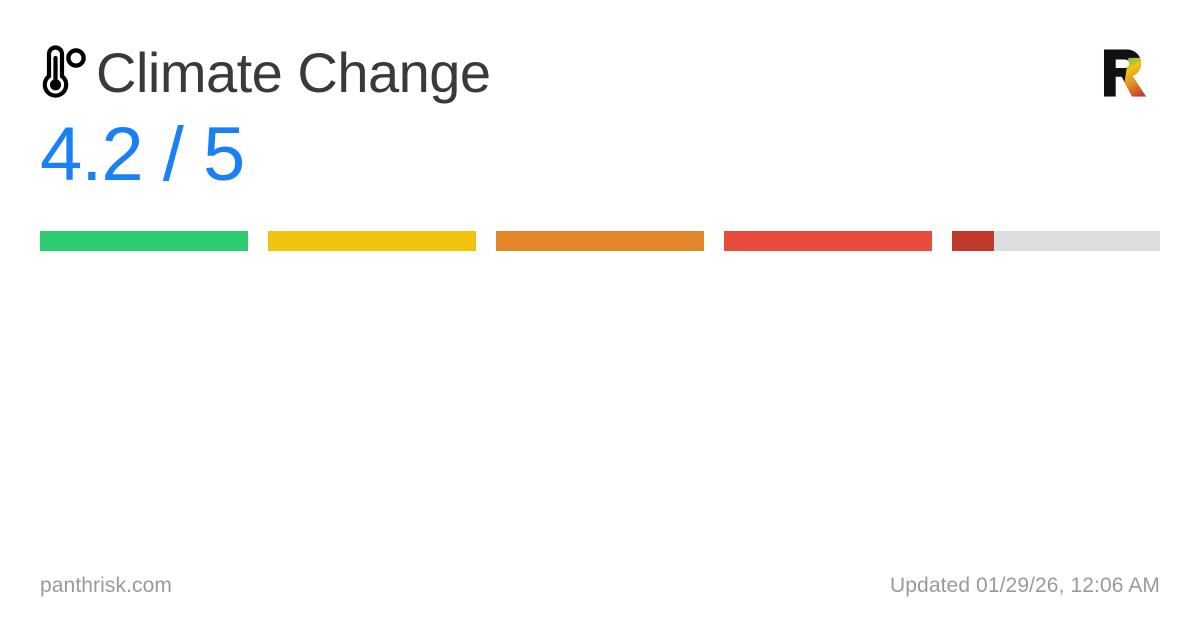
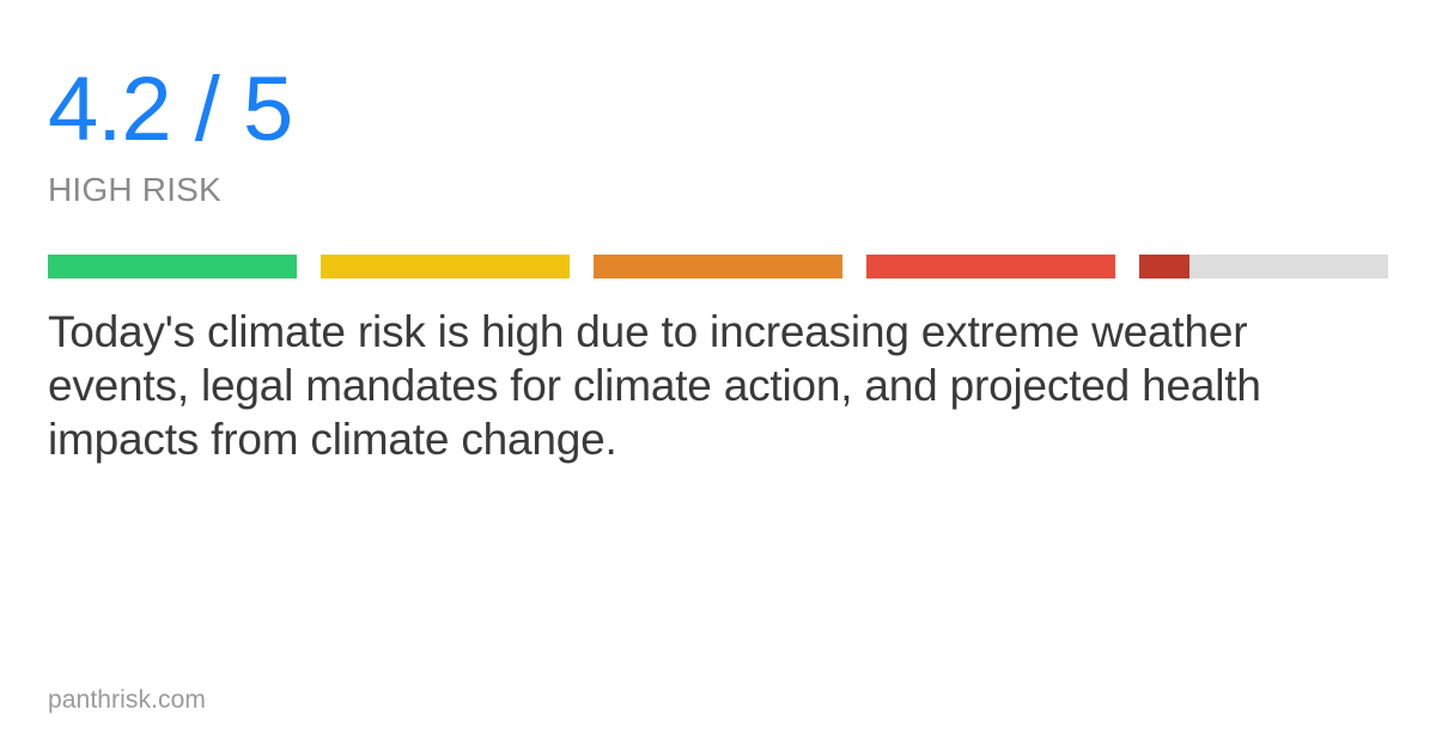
- Climate Change
  4.2 / 5
+ HIGH RISK
+ Today's climate risk is high due to increasing extreme weather events, legal mandates for climate action, and projected health impacts from climate change.
  panthrisk.com
- Updated 01/29/26, 12:06 AM
